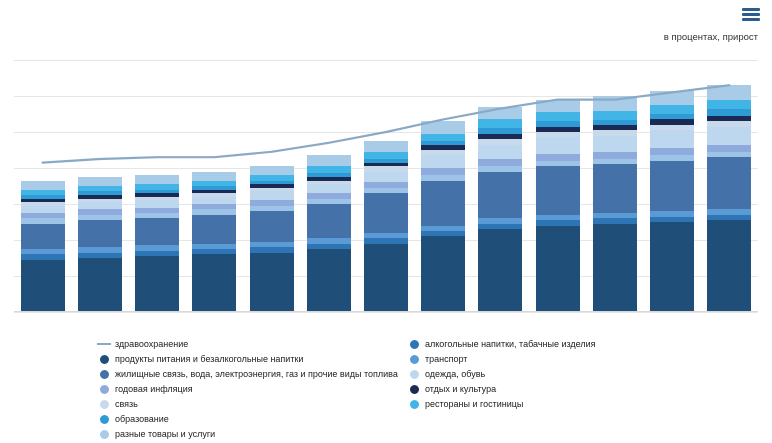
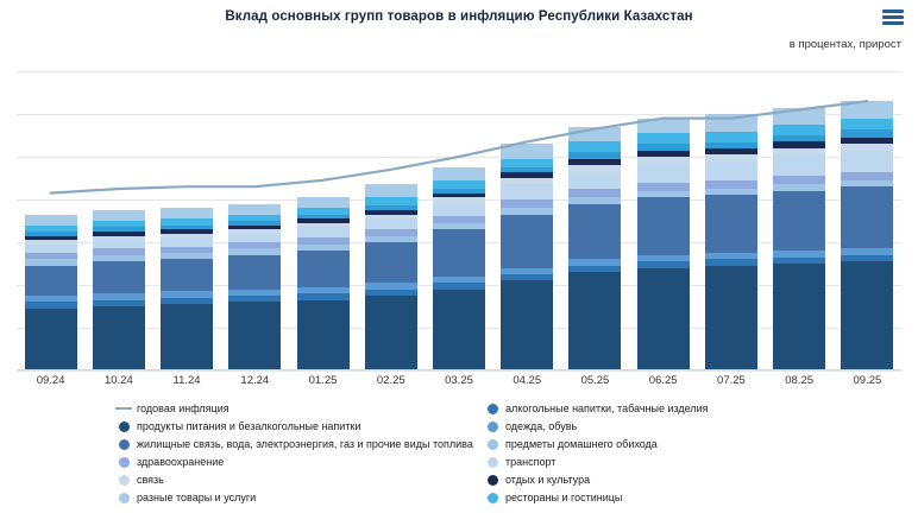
+ Вклад основных групп товаров в инфляцию Республики Казахстан
  в процентах, прирост
+ 09.24
+ 10.24
+ 11.24
+ 12.24
+ 01.25
+ 02.25
+ 03.25
+ 04.25
+ 05.25
+ 06.25
+ 07.25
+ 08.25
+ 09.25
- здравоохранение
+ годовая инфляция
  продукты питания и безалкогольные напитки
  жилищные связь, вода, электроэнергия, газ и прочие виды топлива
- годовая инфляция
+ здравоохранение
  связь
- образование
  разные товары и услуги
  алкогольные напитки, табачные изделия
- транспорт
+ одежда, обувь
+ предметы домашнего обихода
- одежда, обувь
+ транспорт
  отдых и культура
  рестораны и гостиницы
